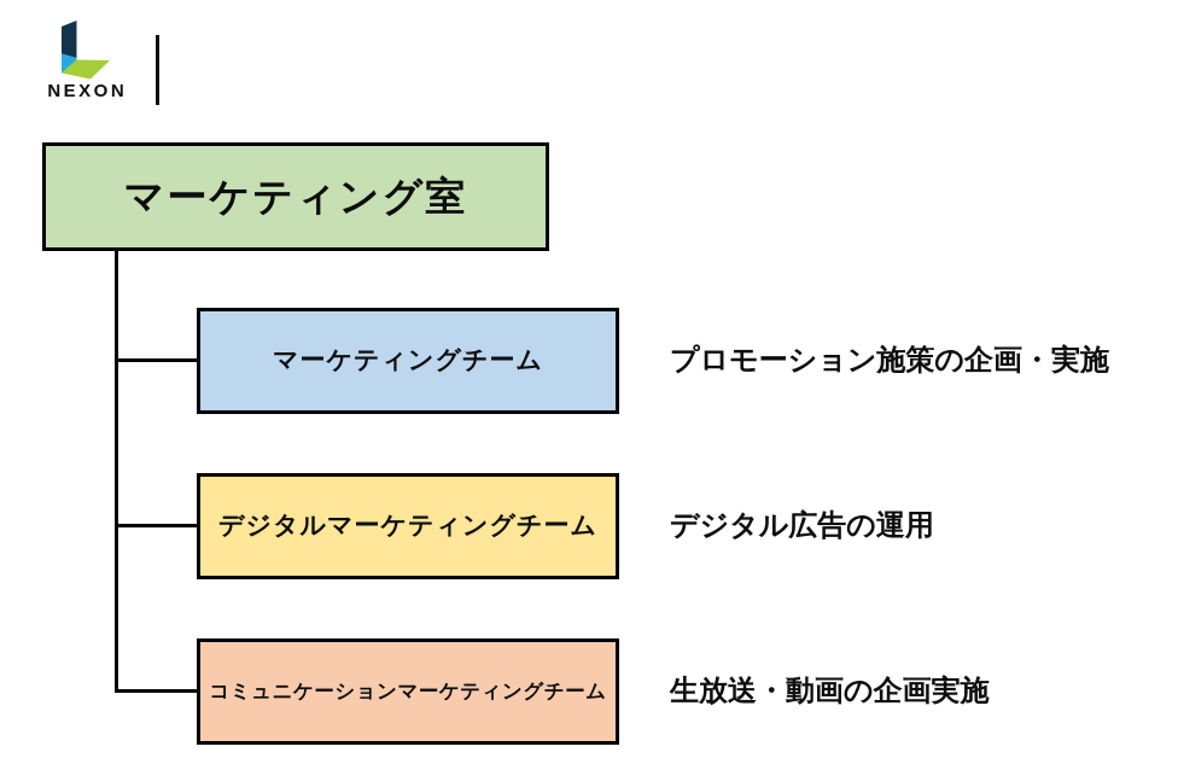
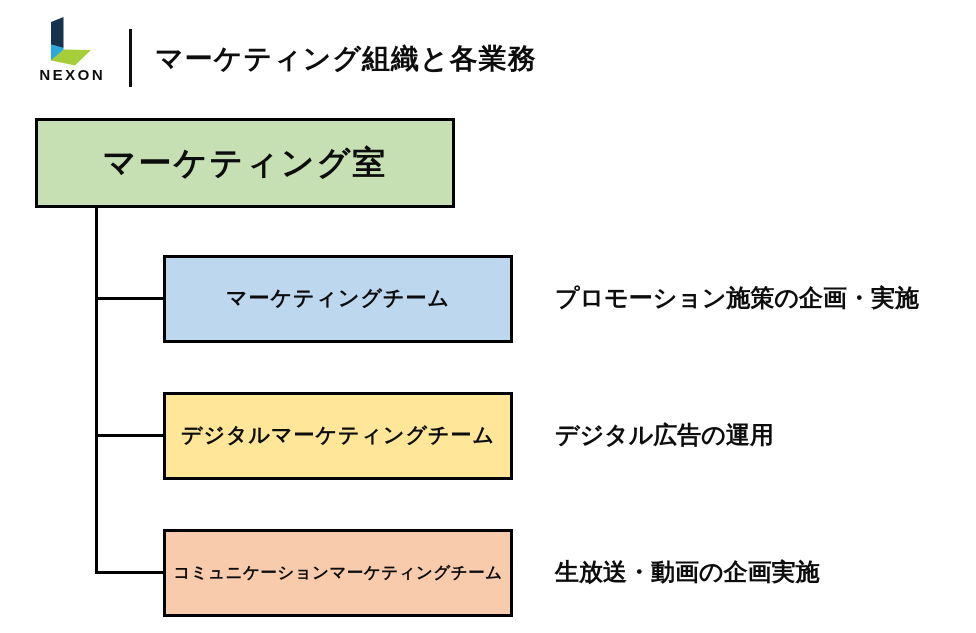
  NEXON
+ マーケティング組織と各業務
  マーケティング室
  マーケティングチーム
  デジタルマーケティングチーム
  コミュニケーションマーケティングチーム
  プロモーション施策の企画・実施
  デジタル広告の運用
  生放送・動画の企画実施
